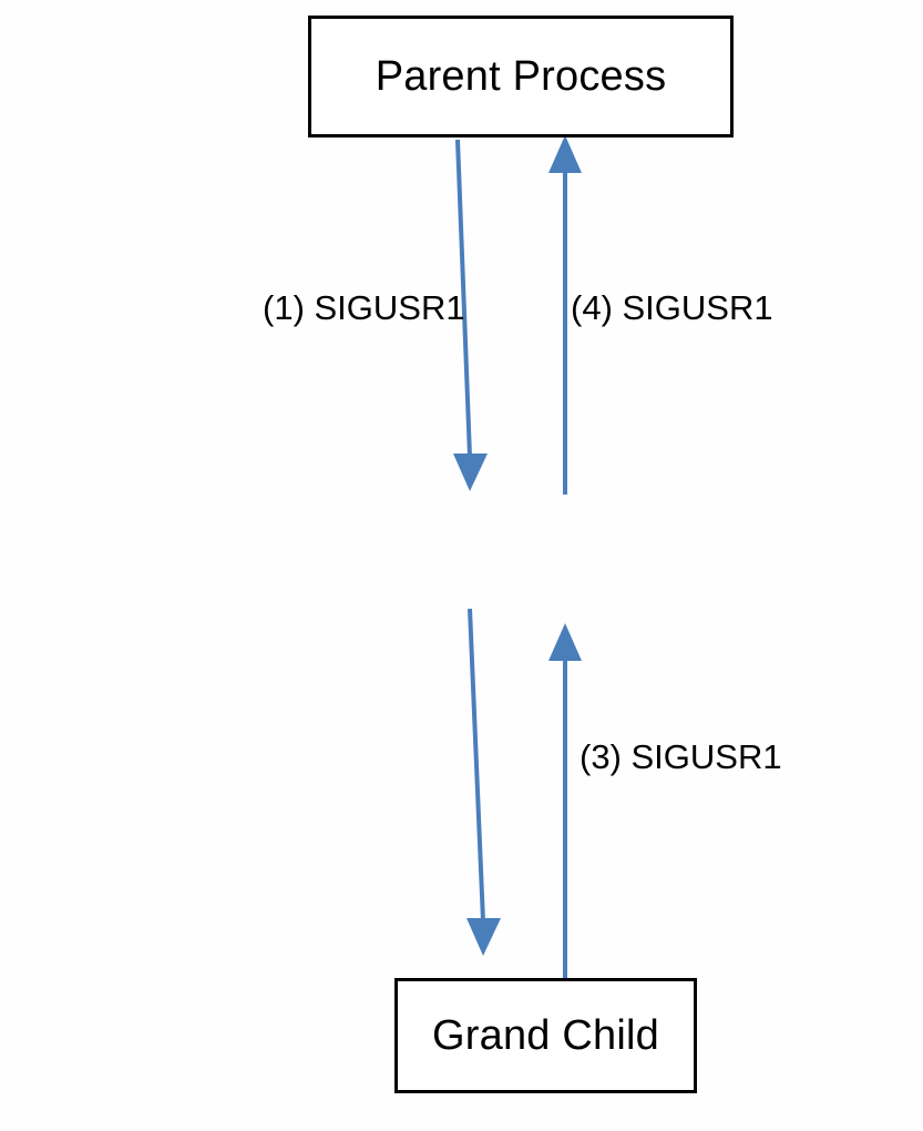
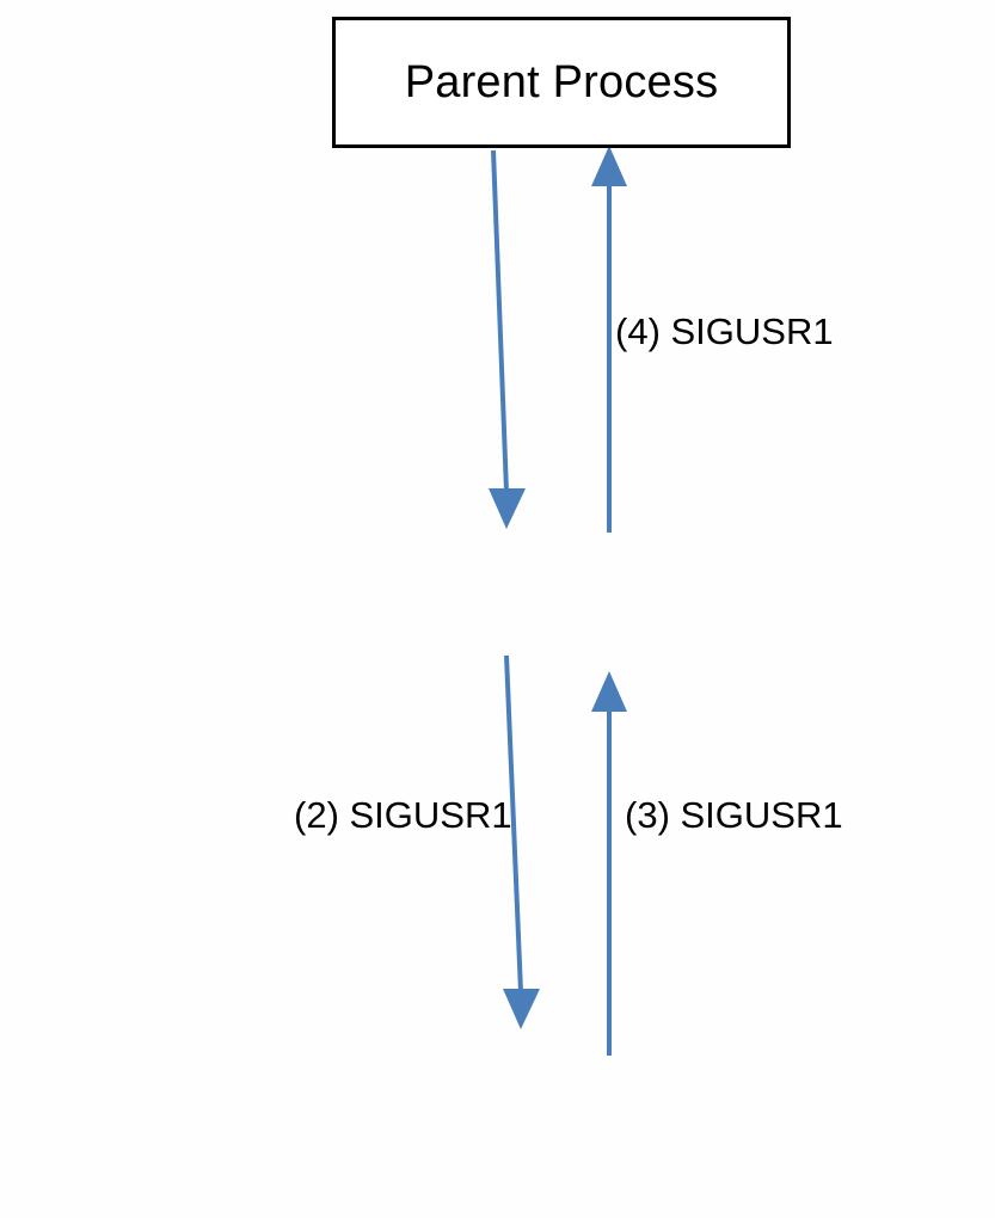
  Parent Process
- Grand Child
- (1) SIGUSR1
  (4) SIGUSR1
+ (2) SIGUSR1
  (3) SIGUSR1
